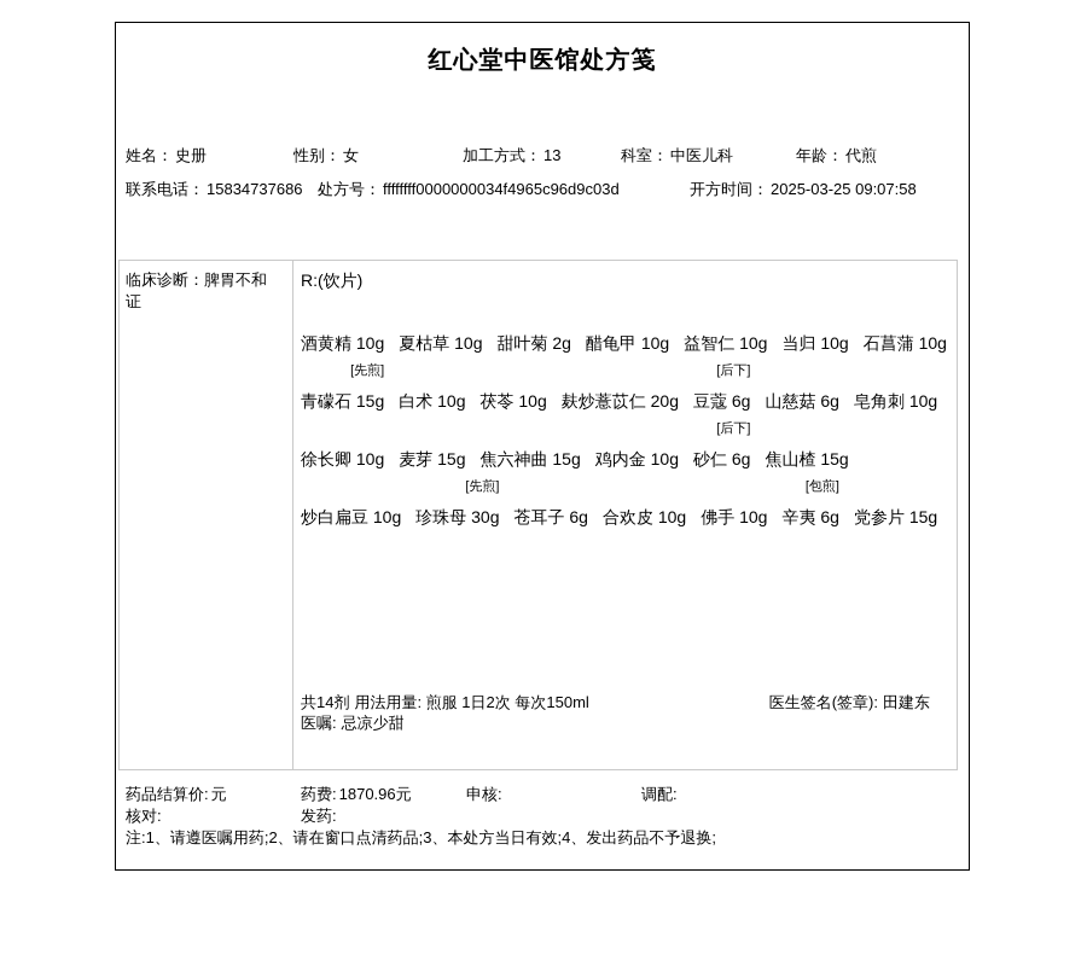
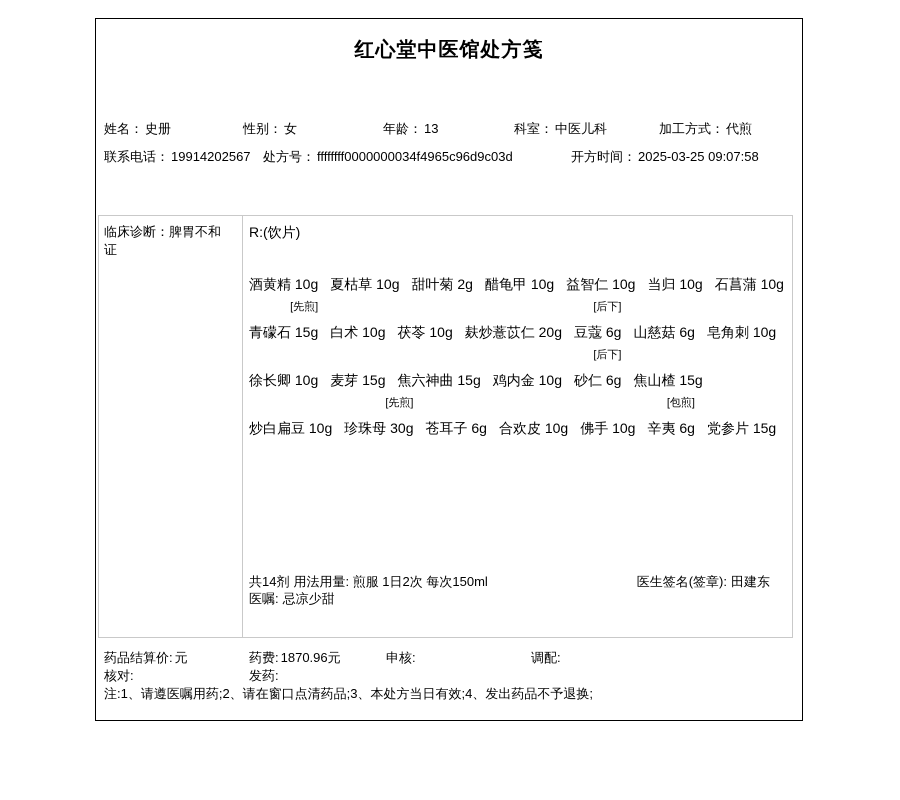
  红心堂中医馆处方笺
  姓名： 史册
  性别： 女
- 加工方式： 13
+ 年龄： 13
  科室： 中医儿科
- 年龄： 代煎
+ 加工方式： 代煎
- 联系电话： 15834737686
+ 联系电话： 19914202567
  处方号： ffffffff0000000034f4965c96d9c03d
  开方时间： 2025-03-25 09:07:58
  临床诊断：脾胃不和证
  R:(饮片)
  酒黄精 10g
  夏枯草 10g
  甜叶菊 2g
  醋龟甲 10g
  益智仁 10g
  当归 10g
  石菖蒲 10g
  [先煎]
  青礞石 15g
  白术 10g
  茯苓 10g
  麸炒薏苡仁 20g
  [后下]
  豆蔻 6g
  山慈菇 6g
  皂角刺 10g
  徐长卿 10g
  麦芽 15g
  焦六神曲 15g
  鸡内金 10g
  [后下]
  砂仁 6g
  焦山楂 15g
  炒白扁豆 10g
  [先煎]
  珍珠母 30g
  苍耳子 6g
  合欢皮 10g
  佛手 10g
  [包煎]
  辛夷 6g
  党参片 15g
  共14剂 用法用量: 煎服 1日2次 每次150ml
  医生签名(签章): 田建东
  医嘱: 忌凉少甜
  药品结算价: 元
  药费: 1870.96元
  申核:
  调配:
  核对:
  发药:
  注:1、请遵医嘱用药;2、请在窗口点清药品;3、本处方当日有效;4、发出药品不予退换;
